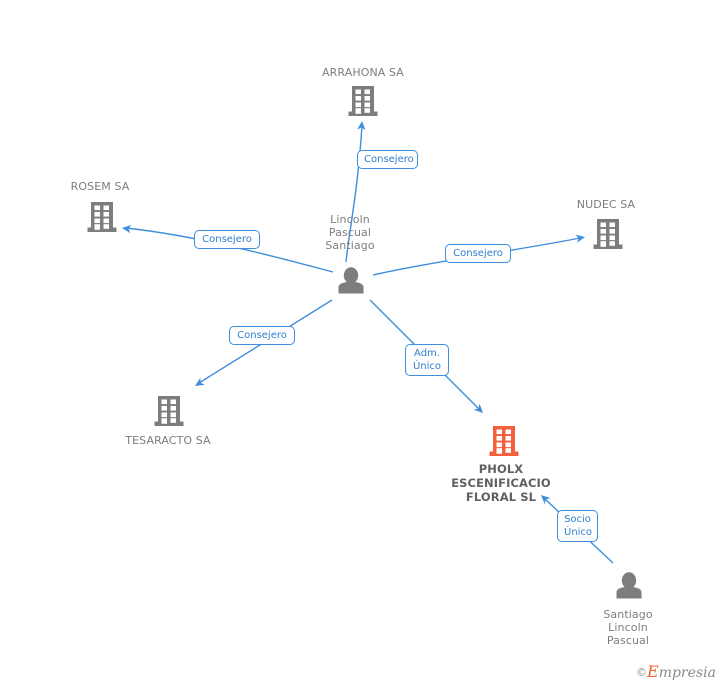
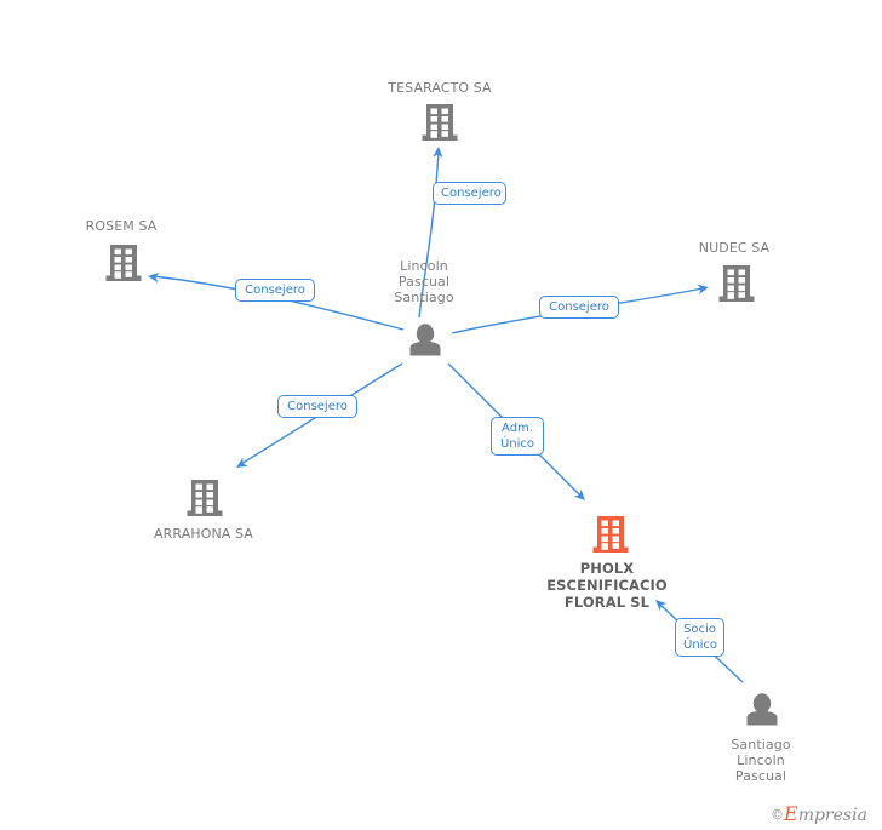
- ARRAHONA SA
+ TESARACTO SA
  ROSEM SA
  NUDEC SA
- TESARACTO SA
+ ARRAHONA SA
  PHOLX
  ESCENIFICACIO
  FLORAL SL
  Lincoln
  Pascual
  Santiago
  Santiago
  Lincoln
  Pascual
  Consejero
  Consejero
  Consejero
  Consejero
  Adm.
  Único
  Socio
  Único
  ©Empresia
